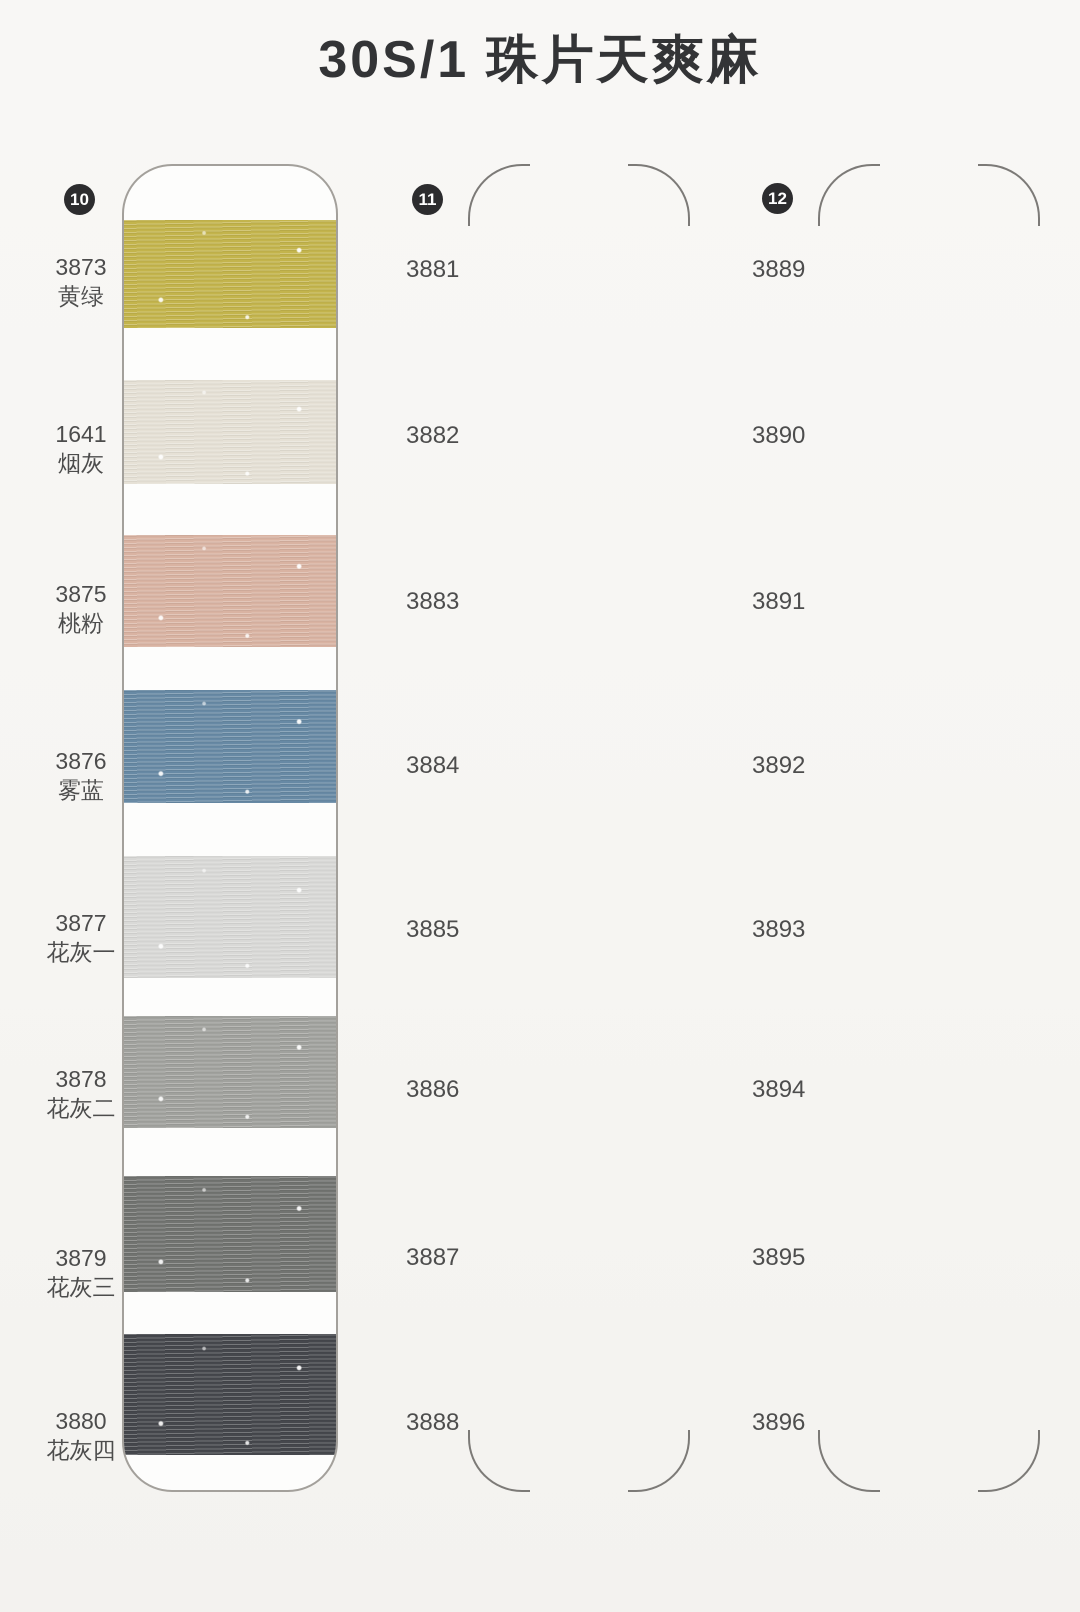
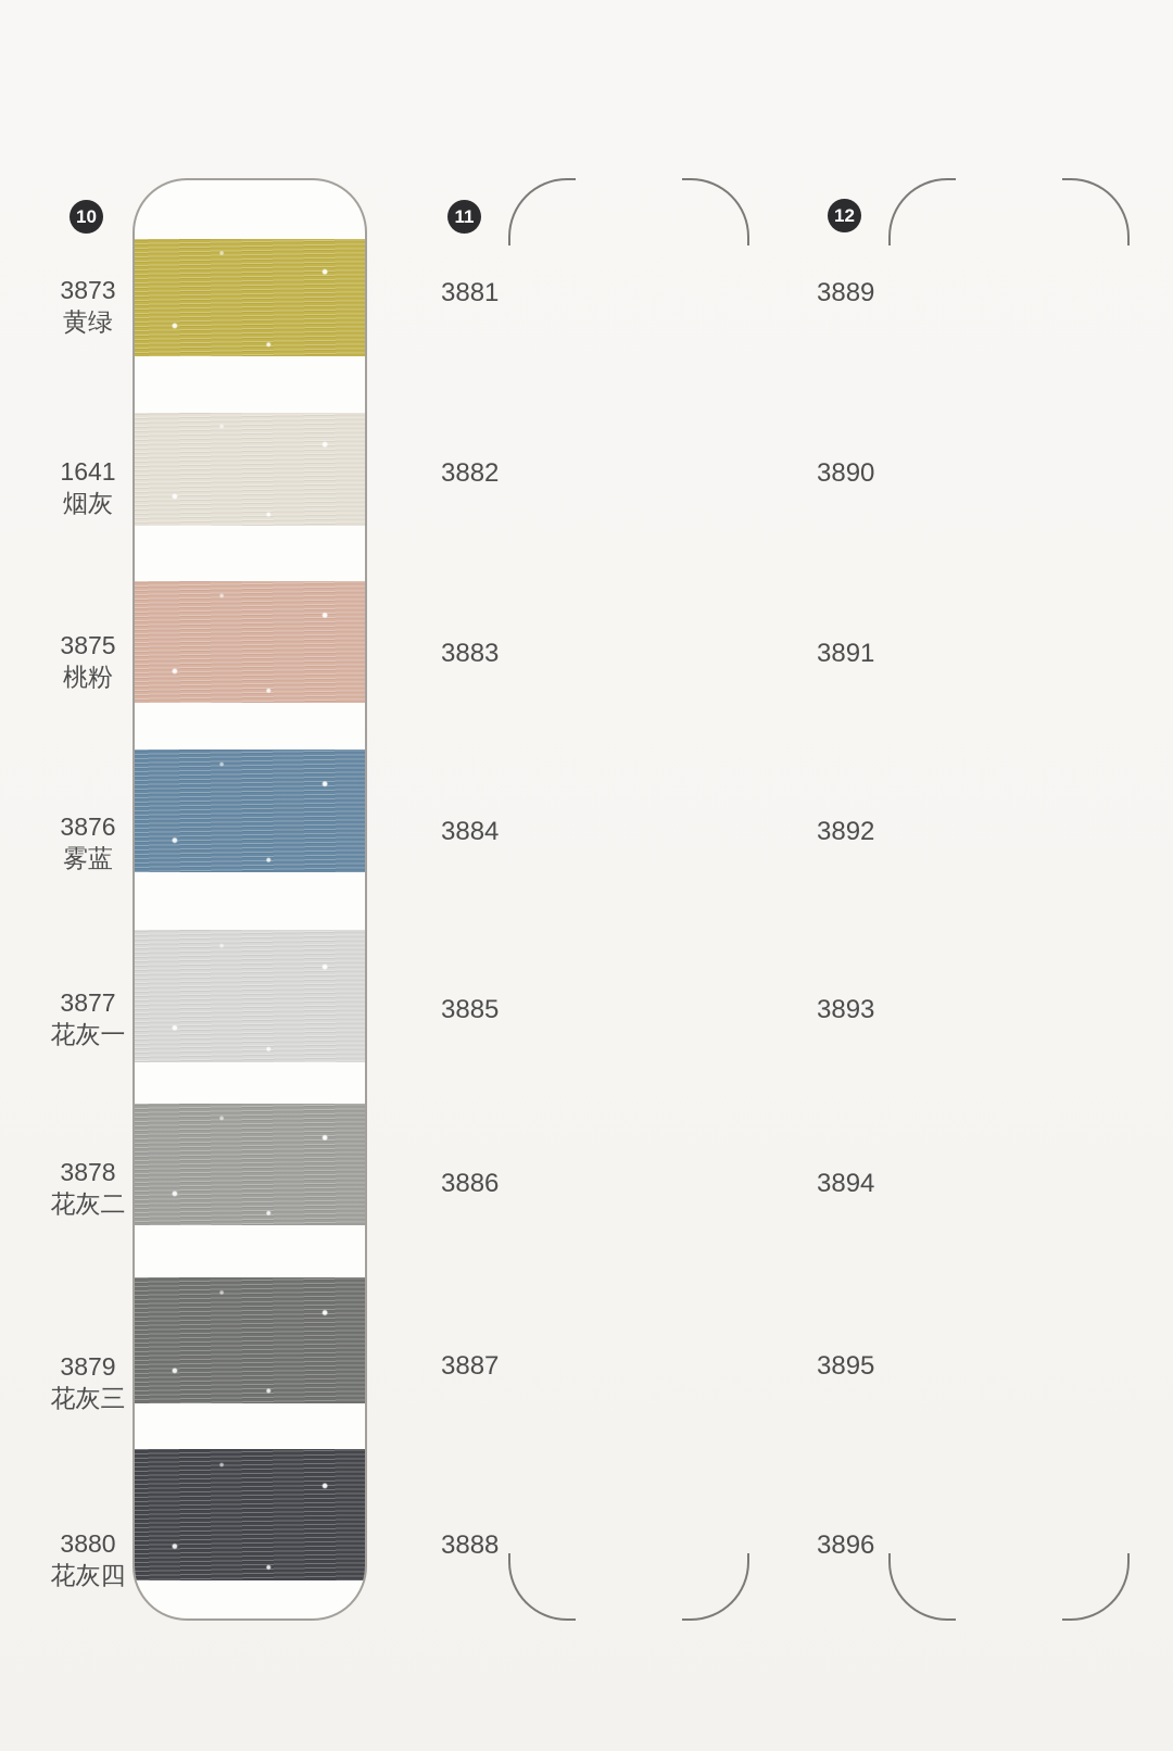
- 30S/1 珠片天爽麻
  10
  3873
  黄绿
  1641
  烟灰
  3875
  桃粉
  3876
  雾蓝
  3877
  花灰一
  3878
  花灰二
  3879
  花灰三
  3880
  花灰四
  11
  3881
  3882
  3883
  3884
  3885
  3886
  3887
  3888
  12
  3889
  3890
  3891
  3892
  3893
  3894
  3895
  3896
